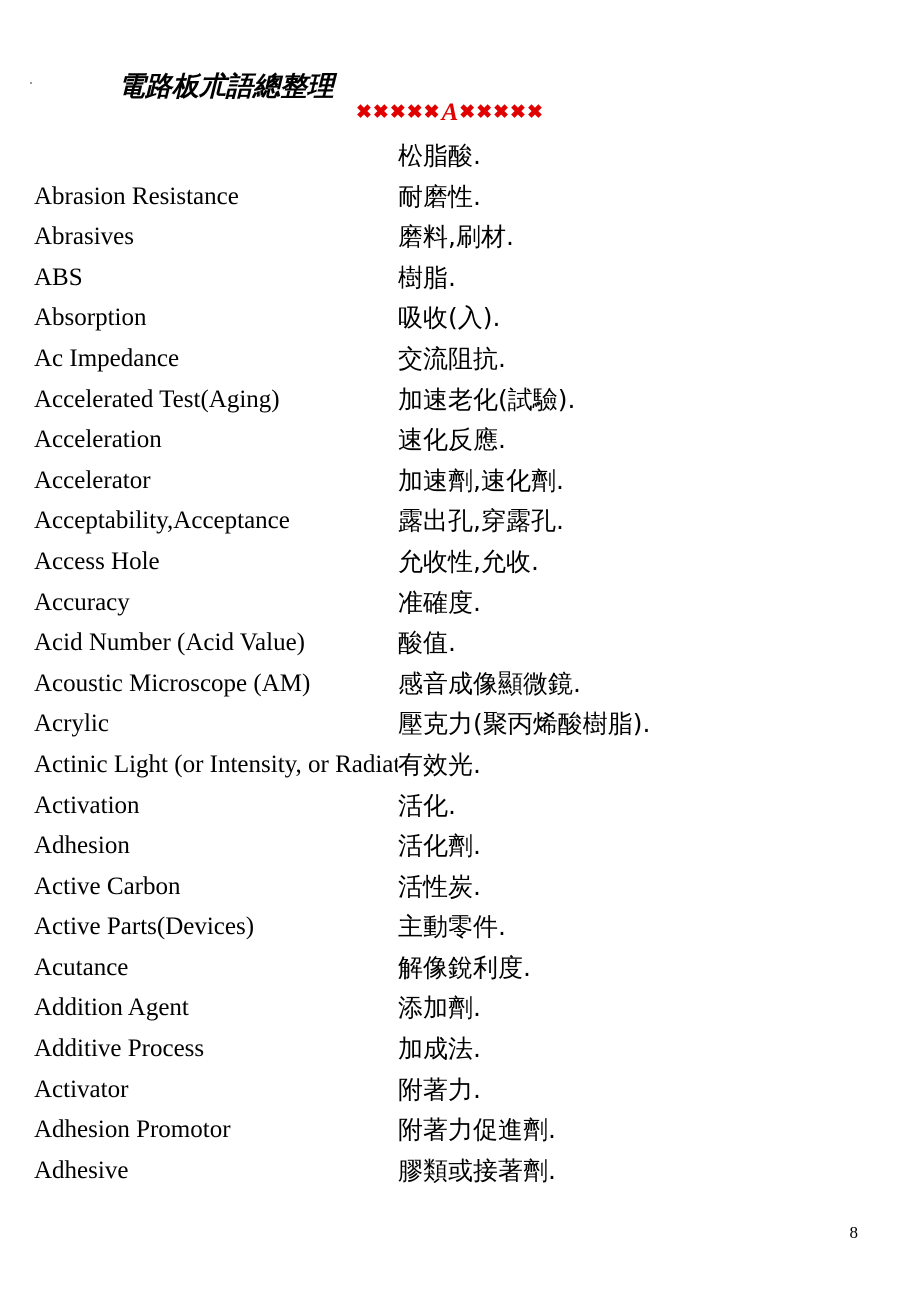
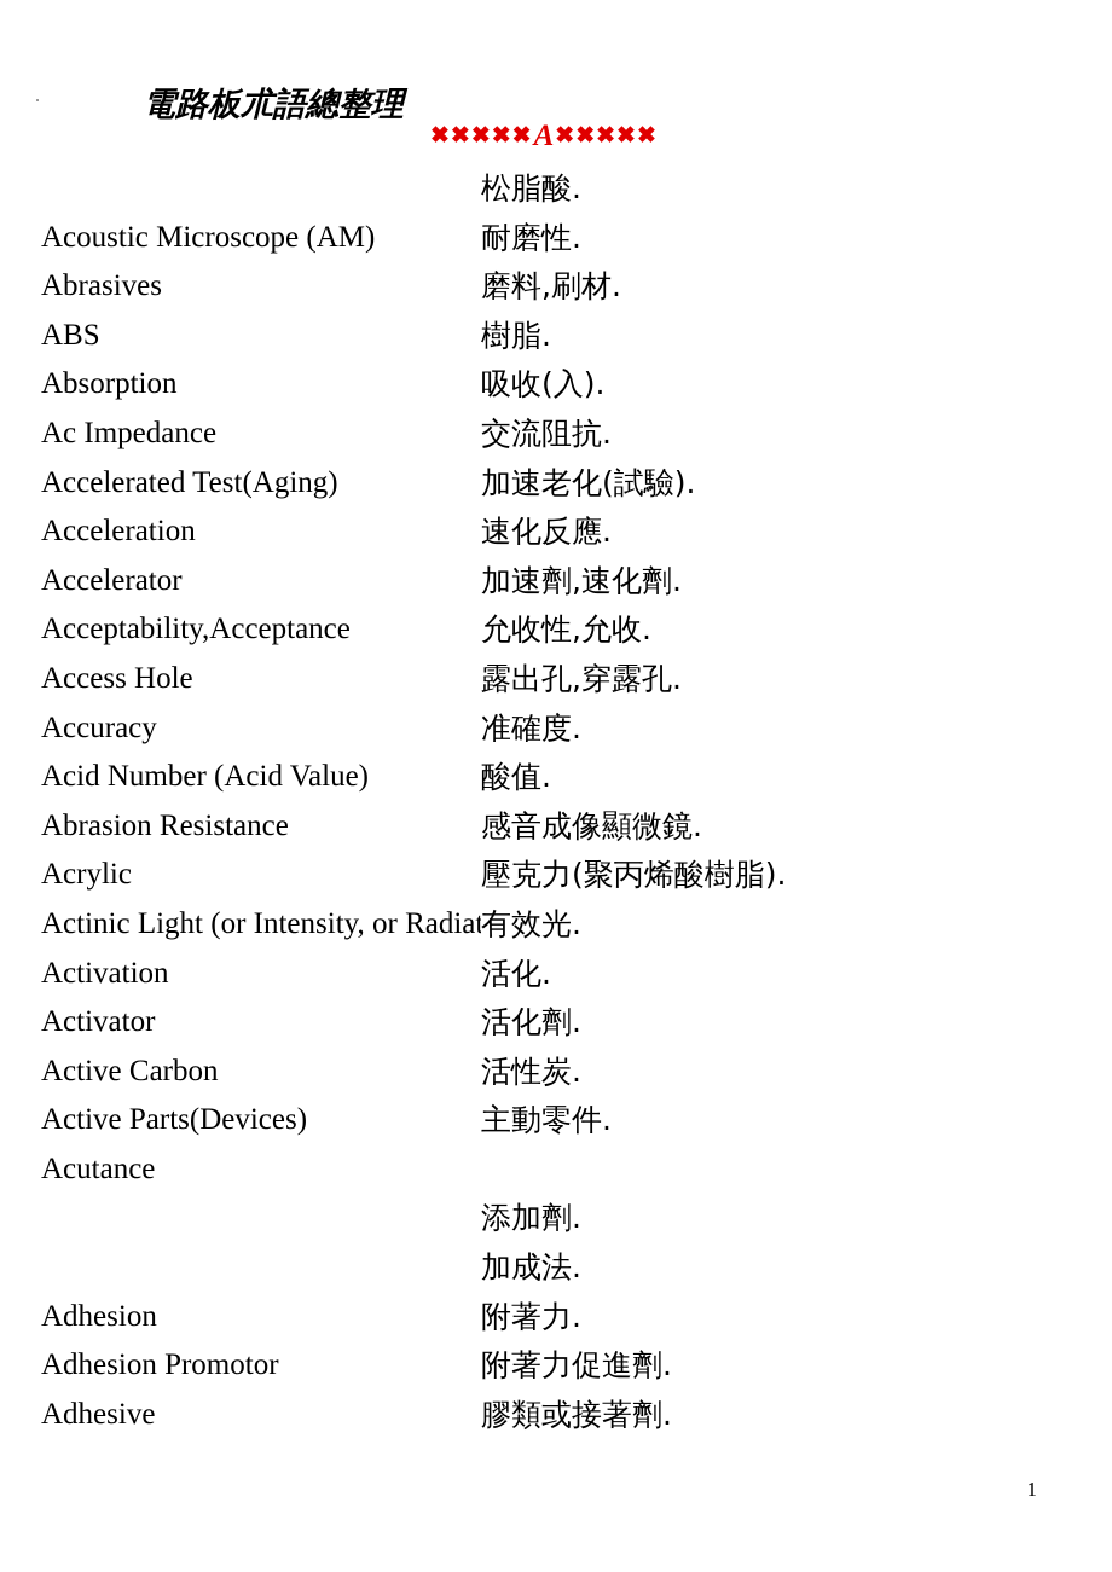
  電路板朮語總整理
  ✖✖✖✖✖A✖✖✖✖✖
  松脂酸.
- Abrasion Resistance
+ Acoustic Microscope (AM)
  耐磨性.
  Abrasives
  磨料,刷材.
  ABS
  樹脂.
  Absorption
  吸收(入).
  Ac Impedance
  交流阻抗.
  Accelerated Test(Aging)
  加速老化(試驗).
  Acceleration
  速化反應.
  Accelerator
  加速劑,速化劑.
  Acceptability,Acceptance
- 露出孔,穿露孔.
+ 允收性,允收.
  Access Hole
- 允收性,允收.
+ 露出孔,穿露孔.
  Accuracy
  准確度.
  Acid Number (Acid Value)
  酸值.
- Acoustic Microscope (AM)
+ Abrasion Resistance
  感音成像顯微鏡.
  Acrylic
  壓克力(聚丙烯酸樹脂).
  Actinic Light (or Intensity, or Radiat
  有效光.
  Activation
  活化.
- Adhesion
+ Activator
  活化劑.
  Active Carbon
  活性炭.
  Active Parts(Devices)
  主動零件.
  Acutance
- 解像銳利度.
- Addition Agent
  添加劑.
- Additive Process
  加成法.
- Activator
+ Adhesion
  附著力.
  Adhesion Promotor
  附著力促進劑.
  Adhesive
  膠類或接著劑.
- 8
+ 1
